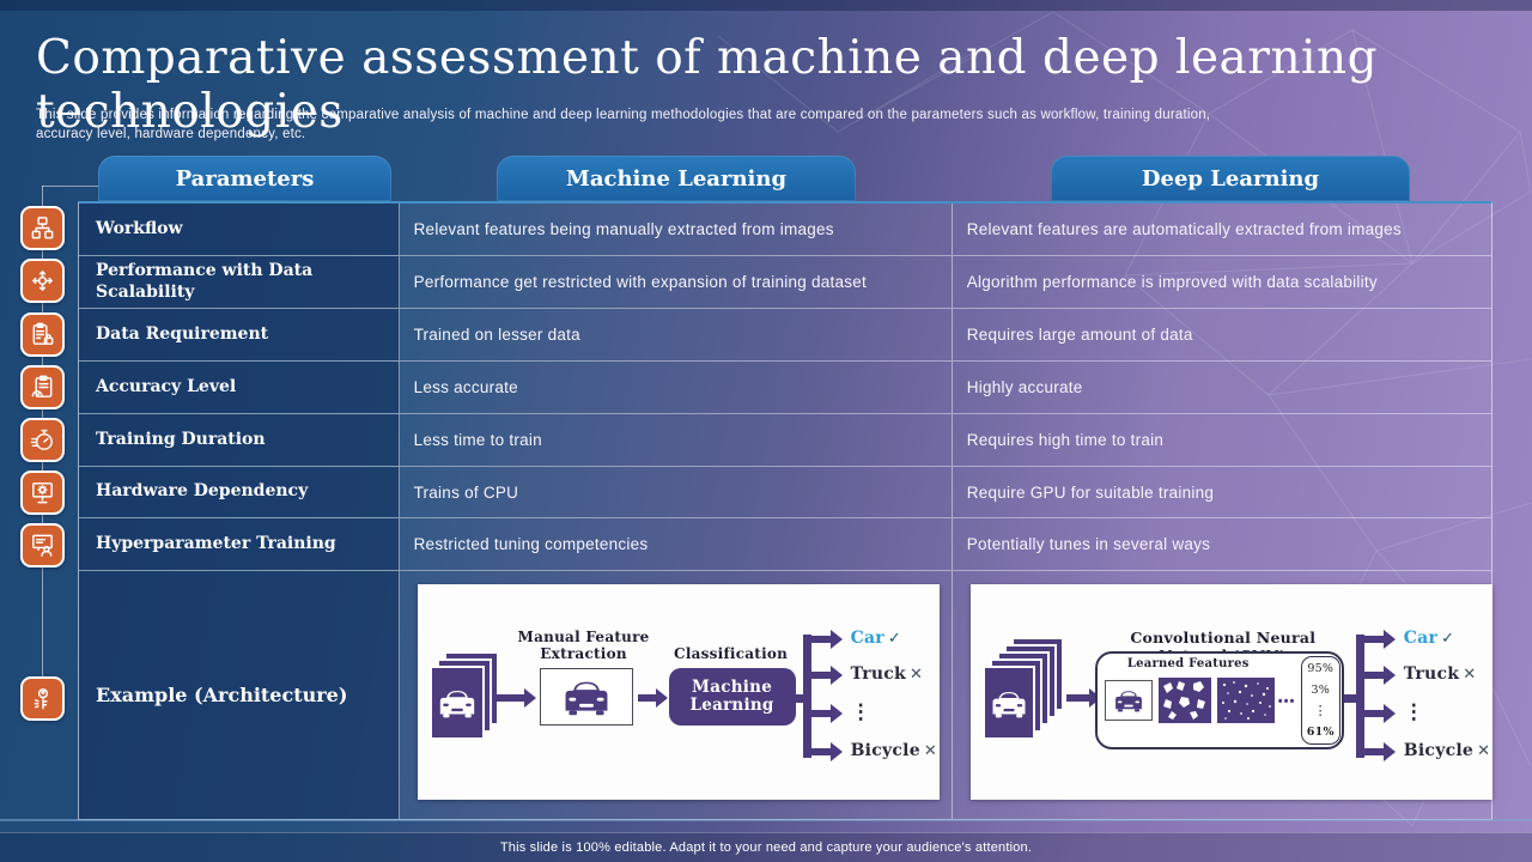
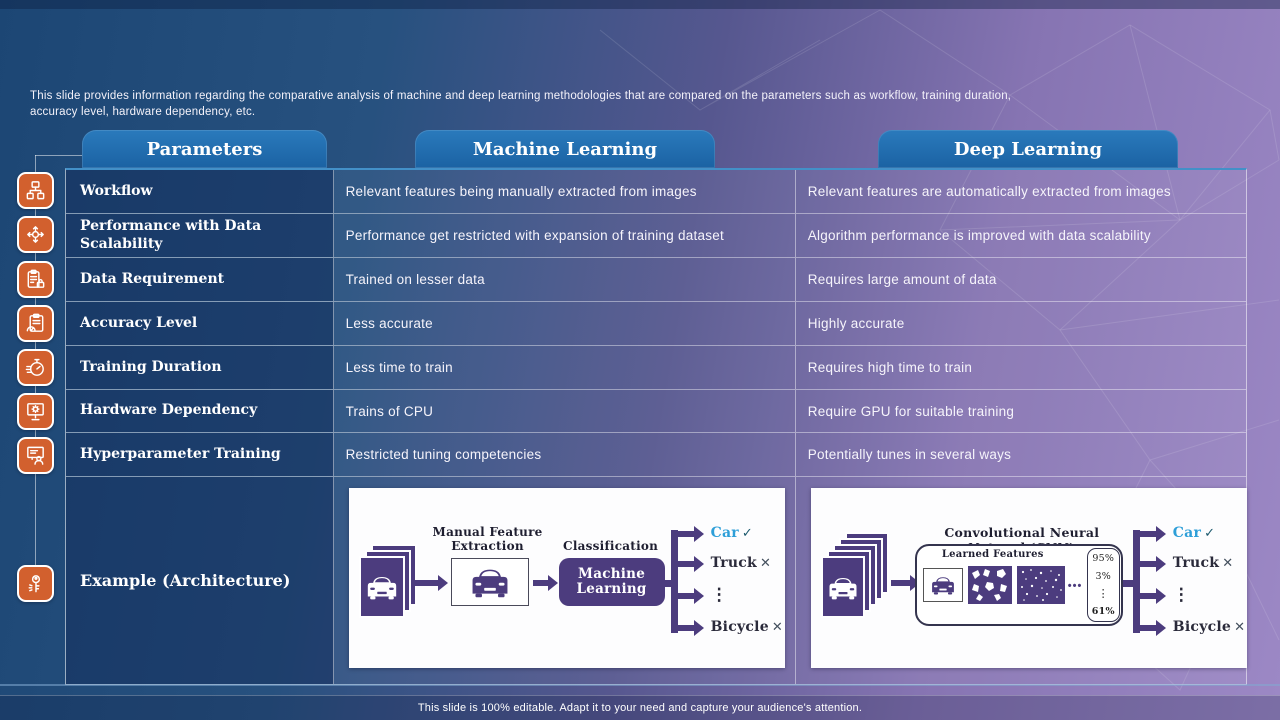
- Comparative assessment of machine and deep learning technologies
  This slide provides information regarding the comparative analysis of machine and deep learning methodologies that are compared on the parameters such as workflow, training duration, accuracy level, hardware dependency, etc.
  Parameters
  Machine Learning
  Deep Learning
  Workflow
  Relevant features being manually extracted from images
  Relevant features are automatically extracted from images
  Performance with Data Scalability
  Performance get restricted with expansion of training dataset
  Algorithm performance is improved with data scalability
  Data Requirement
  Trained on lesser data
  Requires large amount of data
  Accuracy Level
  Less accurate
  Highly accurate
  Training Duration
  Less time to train
  Requires high time to train
  Hardware Dependency
  Trains of CPU
  Require GPU for suitable training
  Hyperparameter Training
  Restricted tuning competencies
  Potentially tunes in several ways
  Example (Architecture)
  Manual Feature Extraction
  Classification
  Machine Learning
  Car ✓
  Truck ✕
  ⋮
  Bicycle ✕
  Learned Features
  •••
  95%
  3%
  ⋮
  61%
  Car ✓
  Truck ✕
  ⋮
  Bicycle ✕
  This slide is 100% editable. Adapt it to your need and capture your audience's attention.
